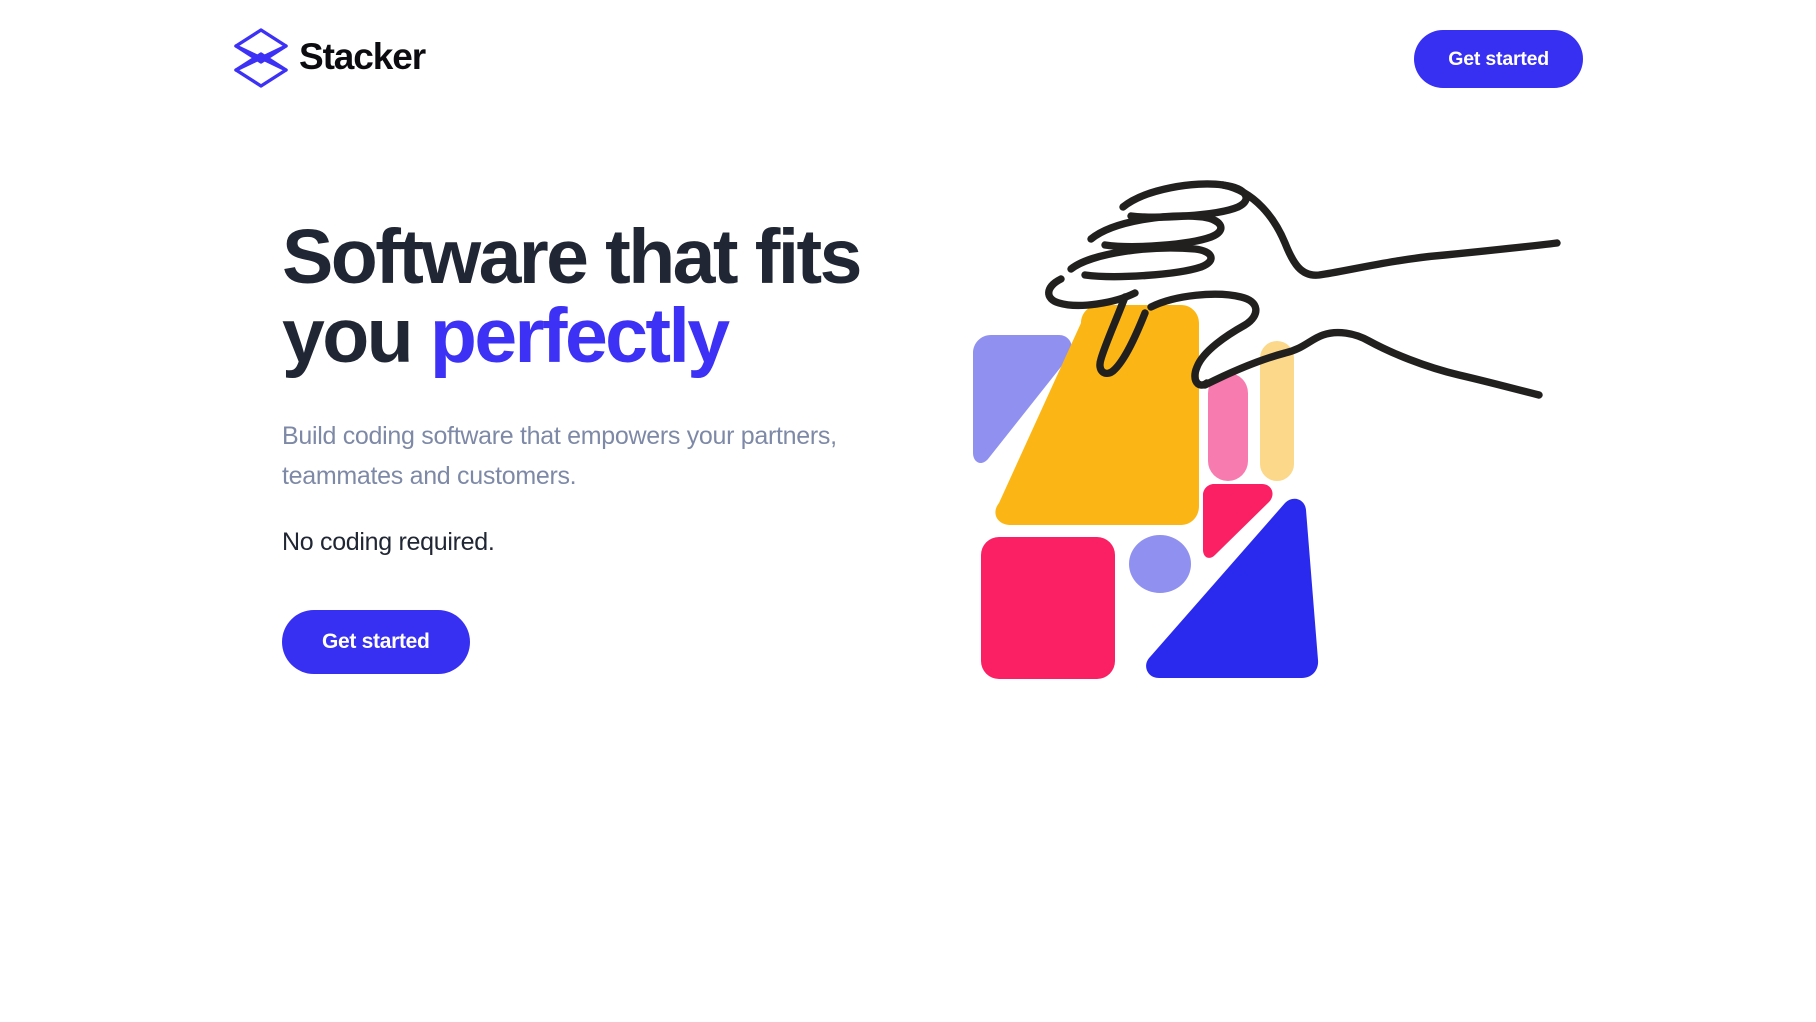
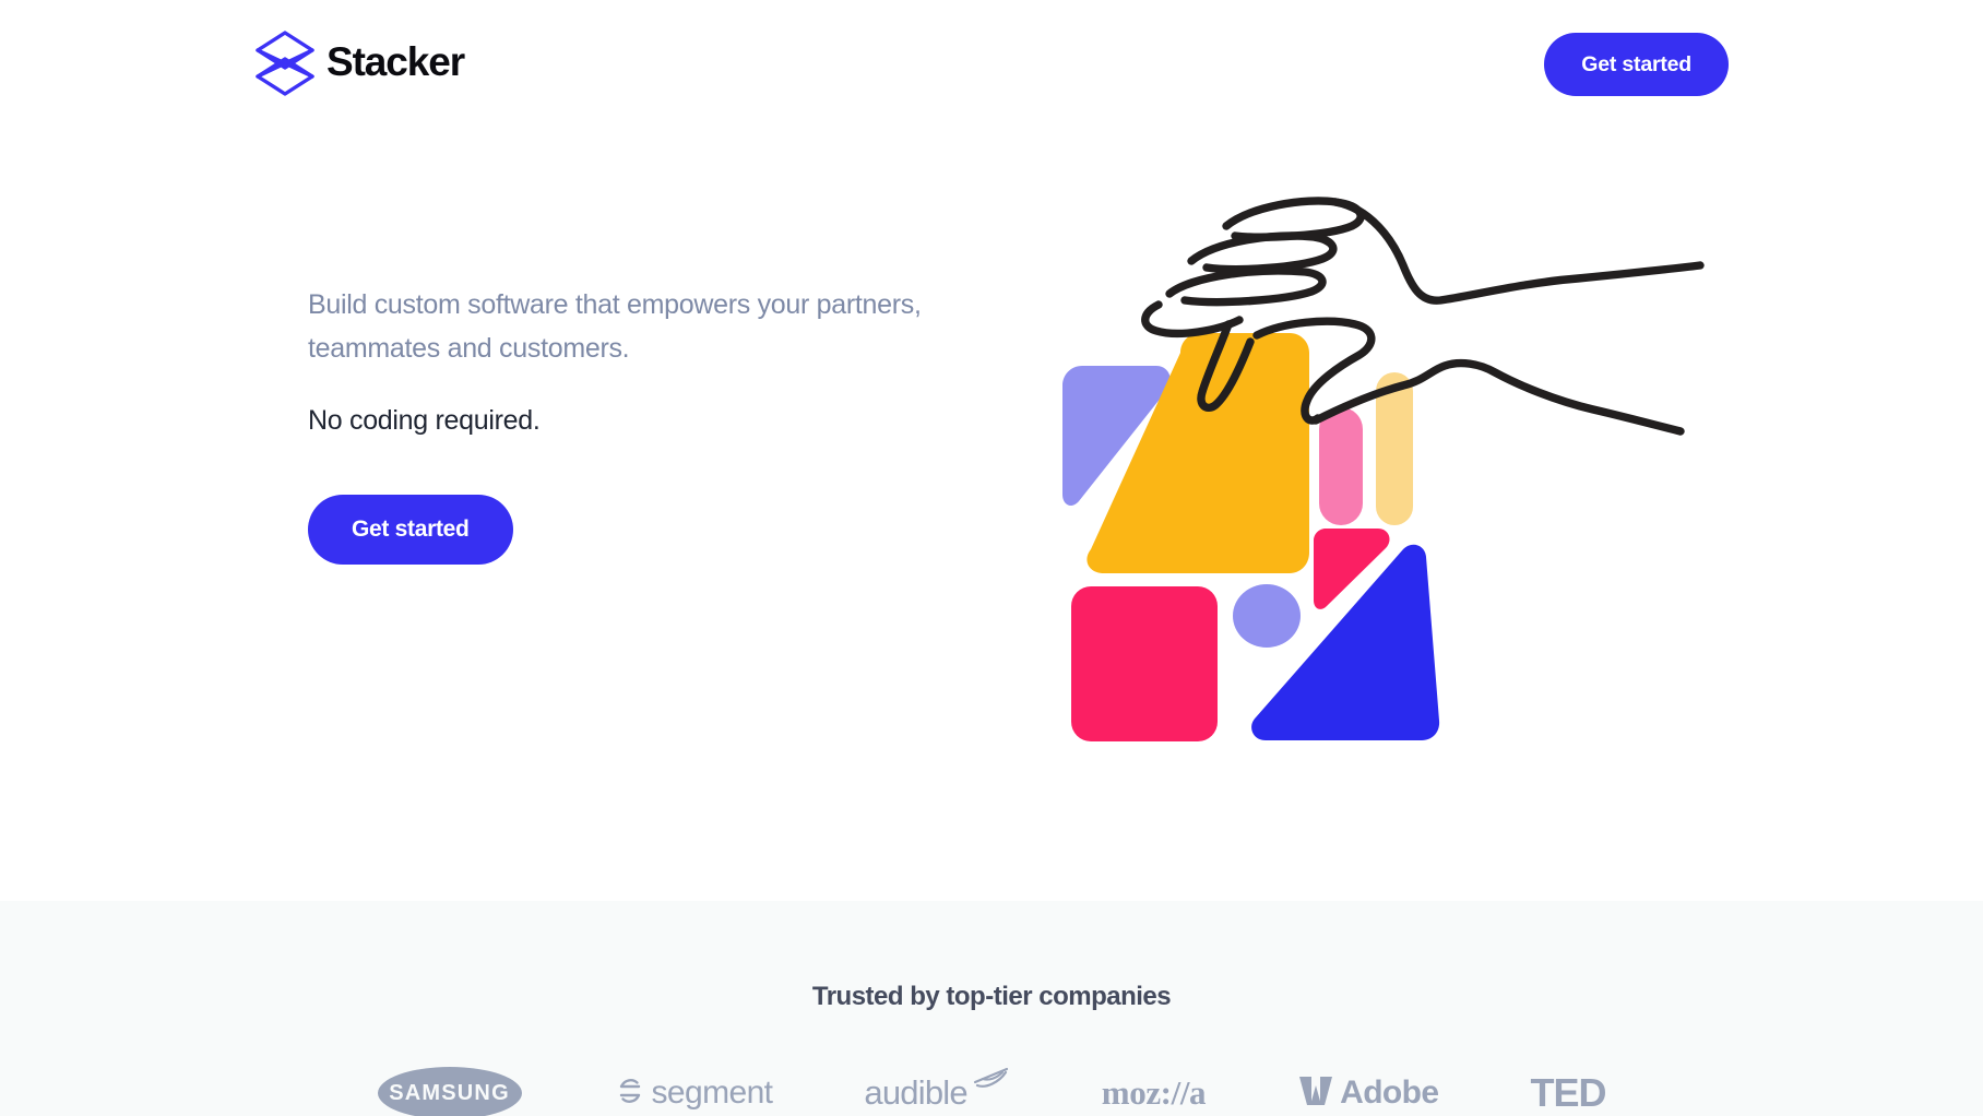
  Stacker
  Get started
- Software that fits
- you perfectly
- Build coding software that empowers your partners, teammates and customers.
+ Build custom software that empowers your partners, teammates and customers.
  No coding required.
  Get started
+ Trusted by top-tier companies
+ SAMSUNG
+ segment
+ audible
+ moz://a
+ Adobe
+ TED
